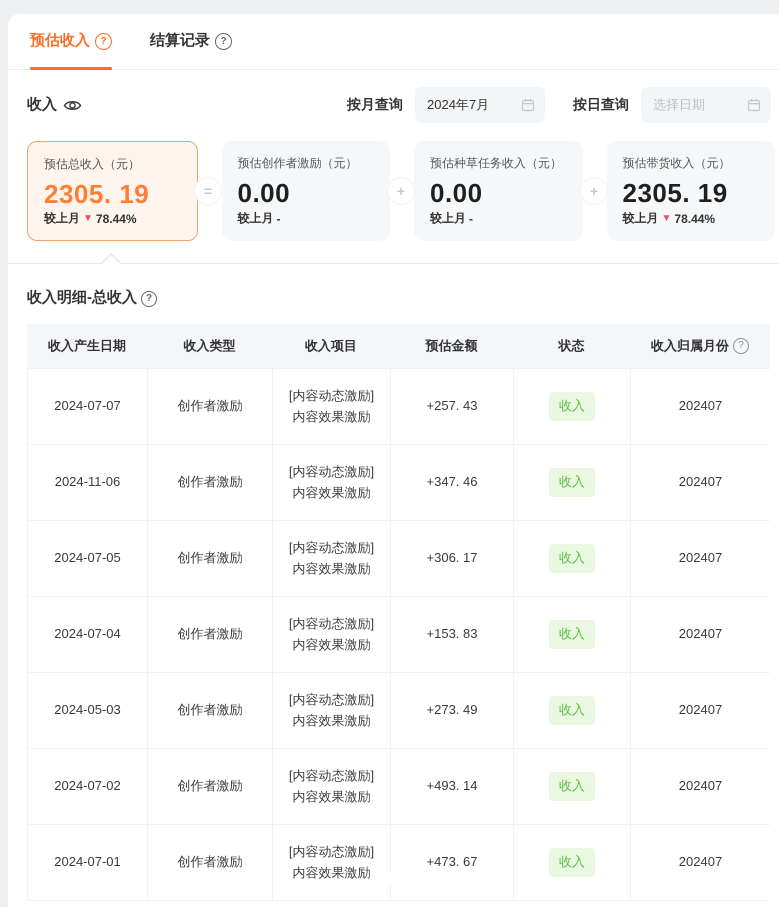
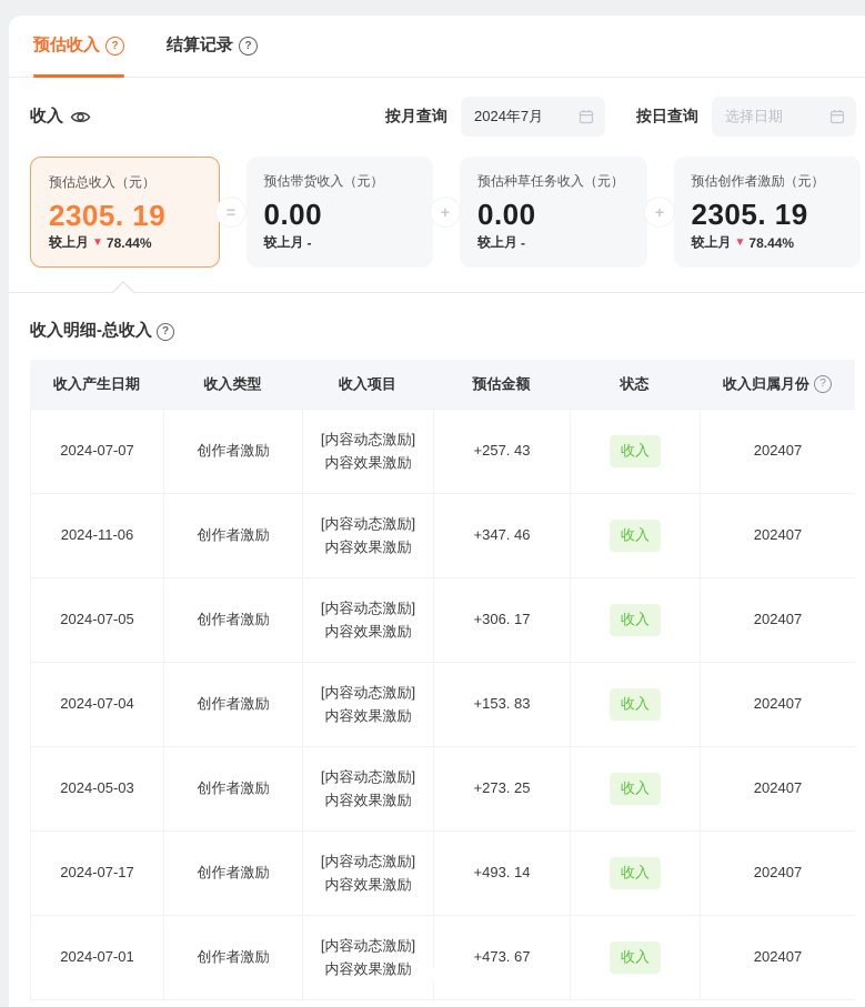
  预估收入
  ?
  结算记录
  ?
  收入
  按月查询
  2024年7月
  按日查询
  选择日期
  预估总收入（元）
  2305. 19
  较上月
  ▼
  78.44%
- 预估创作者激励（元）
+ 预估带货收入（元）
  0.00
  较上月
  -
  预估种草任务收入（元）
  0.00
  较上月
  -
- 预估带货收入（元）
+ 预估创作者激励（元）
  2305. 19
  较上月
  ▼
  78.44%
  =
  +
  +
  收入明细-总收入
  ?
  收入产生日期
  收入类型
  收入项目
  预估金额
  状态
  收入归属月份
  ?
  2024-07-07
  创作者激励
  [内容动态激励]
  内容效果激励
  +257. 43
  收入
  202407
  2024-11-06
  创作者激励
  [内容动态激励]
  内容效果激励
  +347. 46
  收入
  202407
  2024-07-05
  创作者激励
  [内容动态激励]
  内容效果激励
  +306. 17
  收入
  202407
  2024-07-04
  创作者激励
  [内容动态激励]
  内容效果激励
  +153. 83
  收入
  202407
  2024-05-03
  创作者激励
  [内容动态激励]
  内容效果激励
- +273. 49
+ +273. 25
  收入
  202407
- 2024-07-02
+ 2024-07-17
  创作者激励
  [内容动态激励]
  内容效果激励
  +493. 14
  收入
  202407
  2024-07-01
  创作者激励
  [内容动态激励]
  内容效果激励
  +473. 67
  收入
  202407
